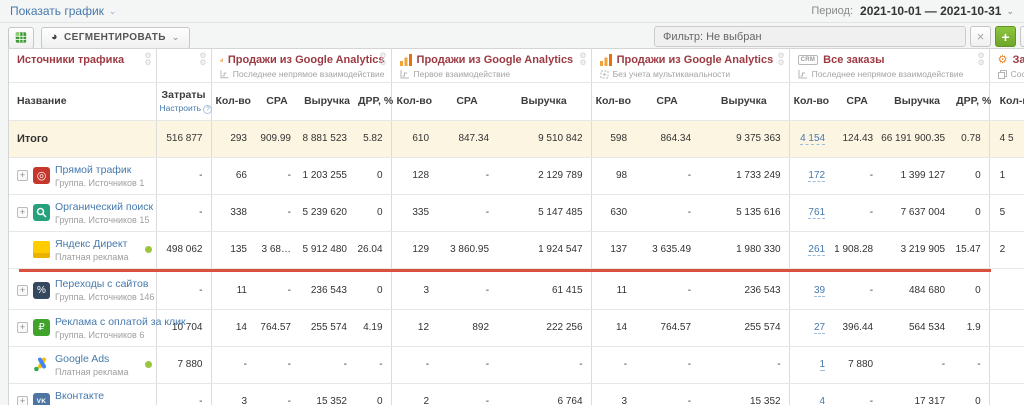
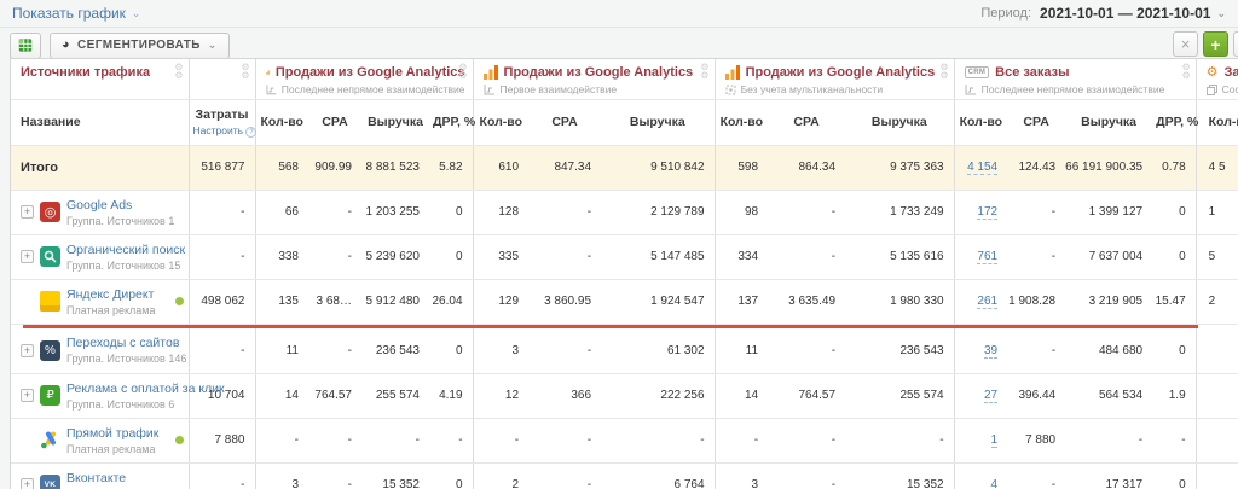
  Показать график
  ⌄
  Период:
- 2021-10-01 — 2021-10-31
+ 2021-10-01 — 2021-10-01
  ⌄
  ◕
  СЕГМЕНТИРОВАТЬ
  ⌄
- Фильтр: Не выбран
  ×
  +
  Источники трафика ⚙⚙	⚙⚙	Продажи из Google AnalyticsПоследнее непрямое взаимодействие⚙⚙	Продажи из Google AnalyticsПервое взаимодействие⚙⚙	Продажи из Google AnalyticsБез учета мультиканальности⚙⚙	Все заказыПоследнее непрямое взаимодействие⚙⚙	⚙ ЗаСо
  Название	ЗатратыНастроить	Кол-во	CPA	Выручка	ДРР, %	Кол-во	CPA	Выручка	Кол-во	CPA	Выручка	Кол-во	CPA	Выручка	ДРР, %	Кол-
- Итого	516 877	293	909.99	8 881 523	5.82	610	847.34	9 510 842	598	864.34	9 375 363	4 154	124.43	66 191 900.35	0.78	4 5
+ Итого	516 877	568	909.99	8 881 523	5.82	610	847.34	9 510 842	598	864.34	9 375 363	4 154	124.43	66 191 900.35	0.78	4 5
- + ◎Прямой трафикГруппа. Источников 1	-	66	-	1 203 255	0	128	-	2 129 789	98	-	1 733 249	172	-	1 399 127	0	1
+ + ◎Google AdsГруппа. Источников 1	-	66	-	1 203 255	0	128	-	2 129 789	98	-	1 733 249	172	-	1 399 127	0	1
- +Органический поискГруппа. Источников 15	-	338	-	5 239 620	0	335	-	5 147 485	630	-	5 135 616	761	-	7 637 004	0	5
+ +Органический поискГруппа. Источников 15	-	338	-	5 239 620	0	335	-	5 147 485	334	-	5 135 616	761	-	7 637 004	0	5
  Яндекс ДиректПлатная реклама	498 062	135	3 68…	5 912 480	26.04	129	3 860.95	1 924 547	137	3 635.49	1 980 330	261	1 908.28	3 219 905	15.47	2
- + %Переходы с сайтовГруппа. Источников 146	-	11	-	236 543	0	3	-	61 415	11	-	236 543	39	-	484 680	0
+ + %Переходы с сайтовГруппа. Источников 146	-	11	-	236 543	0	3	-	61 302	11	-	236 543	39	-	484 680	0
- + ₽Реклама с оплатой за кликГруппа. Источников 6	10 704	14	764.57	255 574	4.19	12	892	222 256	14	764.57	255 574	27	396.44	564 534	1.9
+ + ₽Реклама с оплатой за кликГруппа. Источников 6	10 704	14	764.57	255 574	4.19	12	366	222 256	14	764.57	255 574	27	396.44	564 534	1.9
- Google AdsПлатная реклама	7 880	-	-	-	-	-	-	-	-	-	-	1	7 880	-	-
+ Прямой трафикПлатная реклама	7 880	-	-	-	-	-	-	-	-	-	-	1	7 880	-	-
